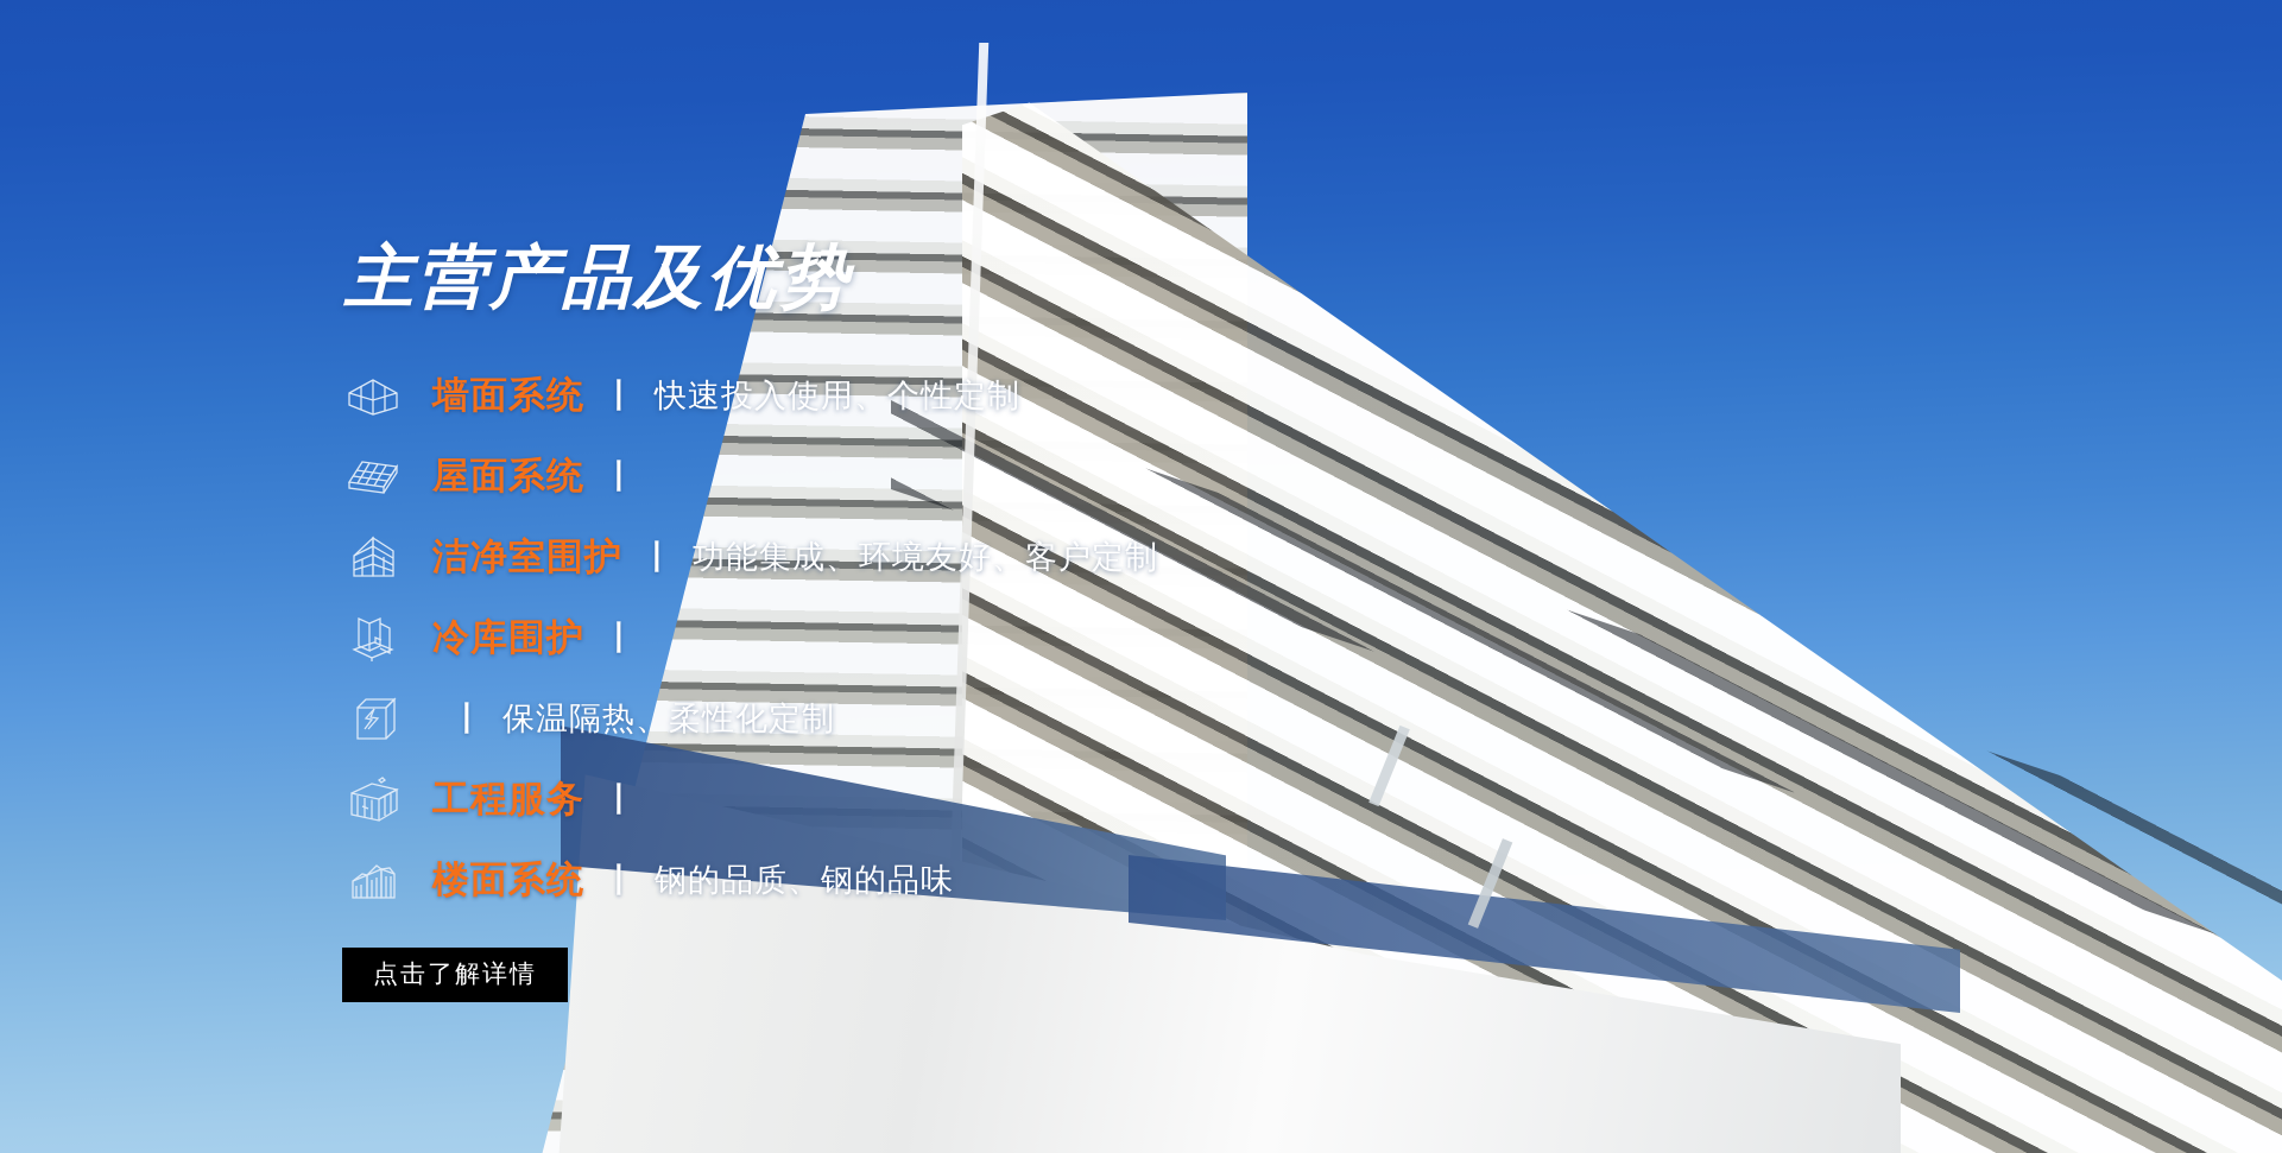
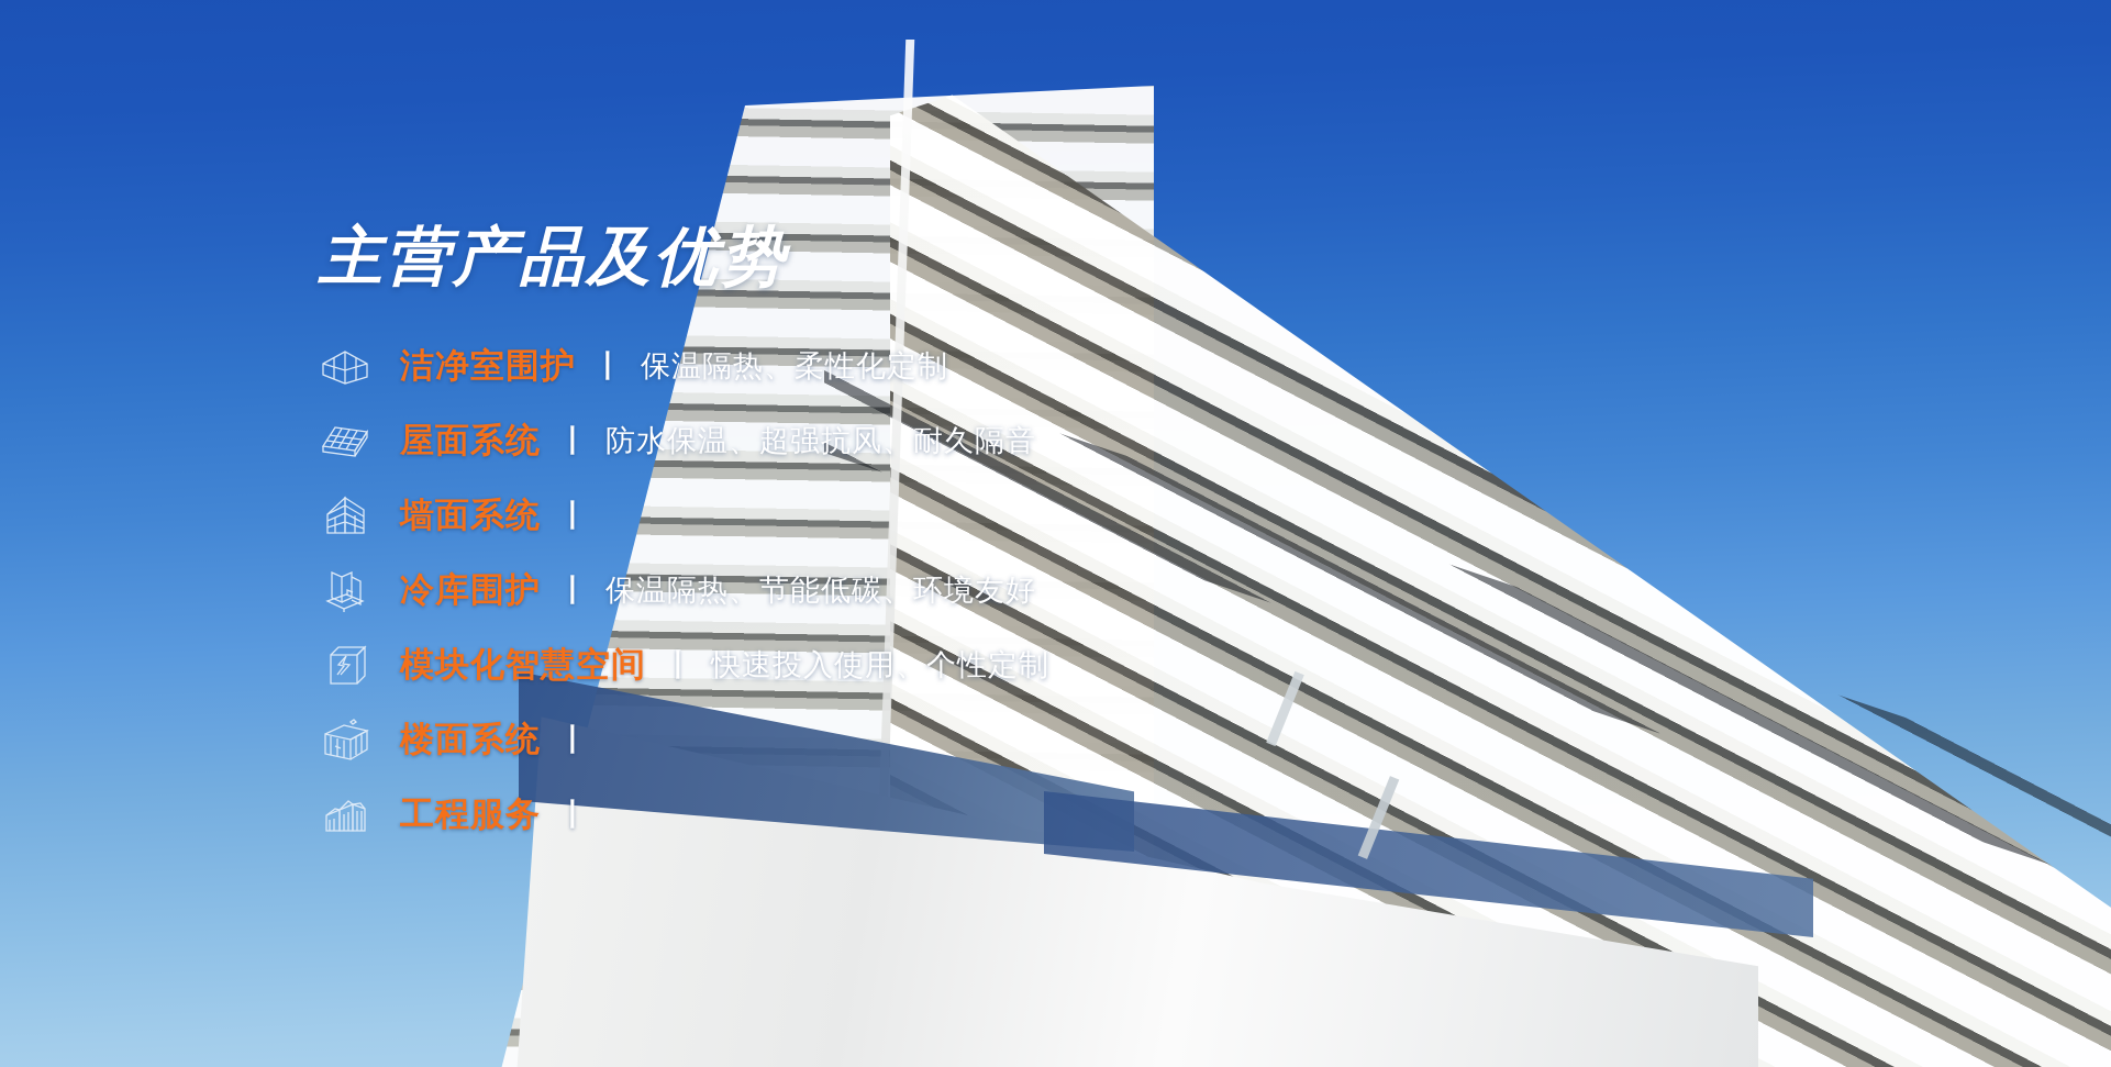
  主营产品及优势
- 墙面系统
+ 洁净室围护
  丨
- 快速投入使用、个性定制
+ 保温隔热、柔性化定制
  屋面系统
  丨
+ 防水保温、超强抗风、耐久隔音
- 洁净室围护
+ 墙面系统
  丨
- 功能集成、环境友好、客户定制
  冷库围护
  丨
+ 保温隔热、节能低碳、环境友好
+ 模块化智慧空间
  丨
- 保温隔热、柔性化定制
+ 快速投入使用、个性定制
- 工程服务
+ 楼面系统
  丨
- 楼面系统
+ 工程服务
  丨
- 钢的品质、钢的品味
- 点击了解详情
